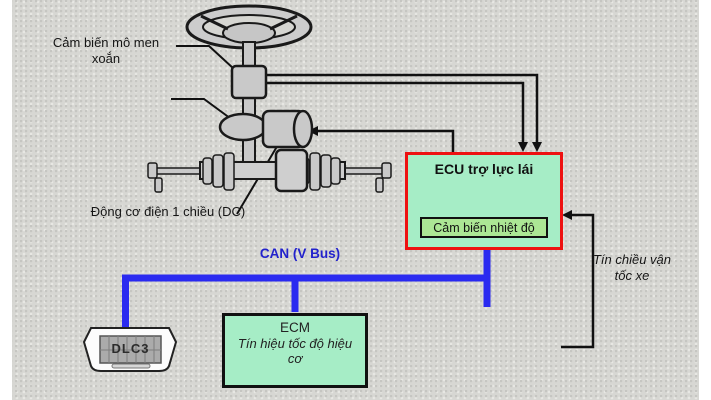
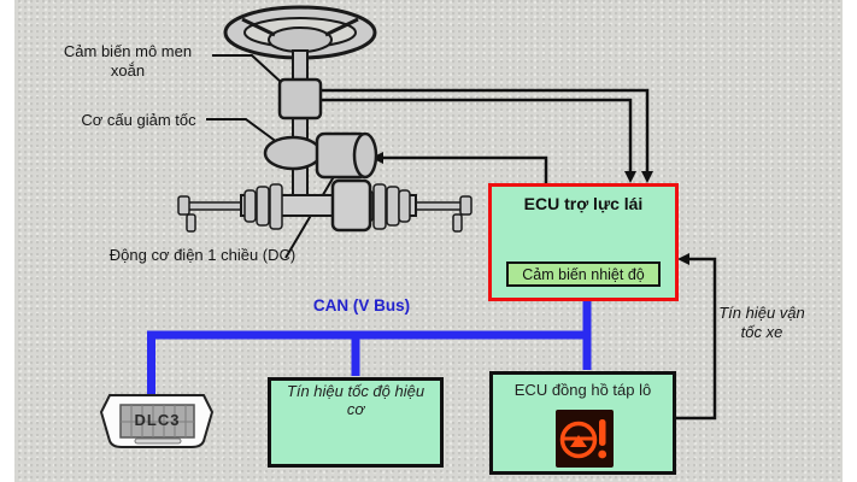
  Cảm biến mô men xoắn
+ Cơ cấu giảm tốc
  Động cơ điện 1 chiều (DC)
  CAN (V Bus)
- Tín chiều vận tốc xe
+ Tín hiệu vận tốc xe
  ECU trợ lực lái
  Cảm biến nhiệt độ
- ECM
  Tín hiệu tốc độ hiệu cơ
+ ECU đồng hồ táp lô
  DLC3
